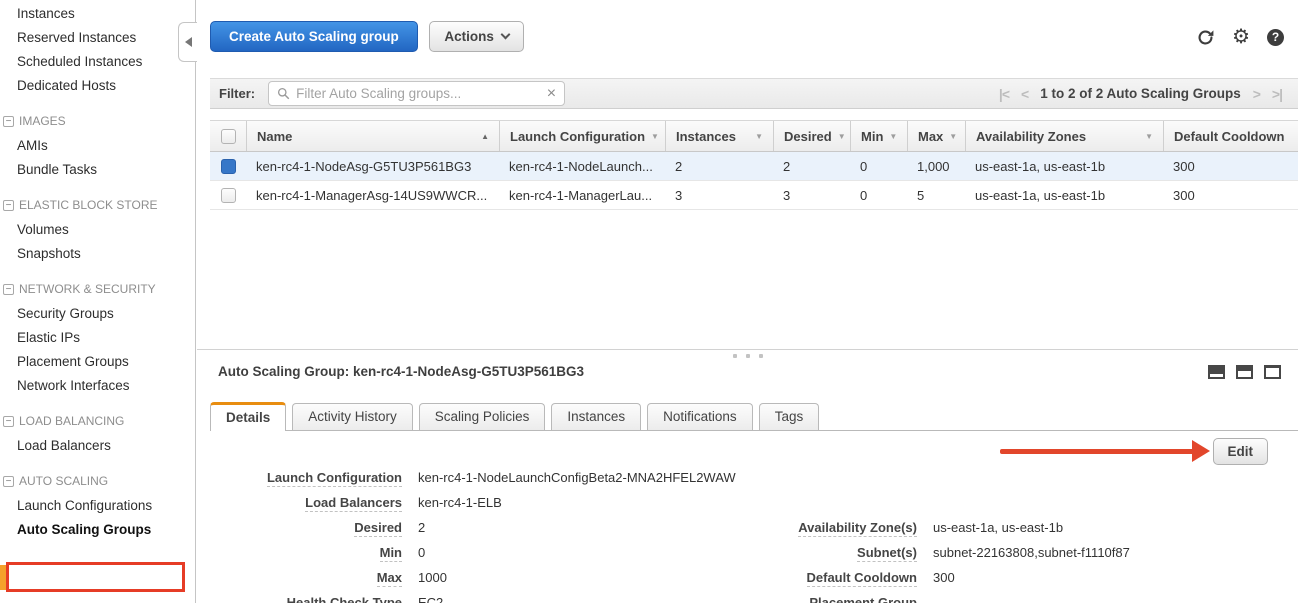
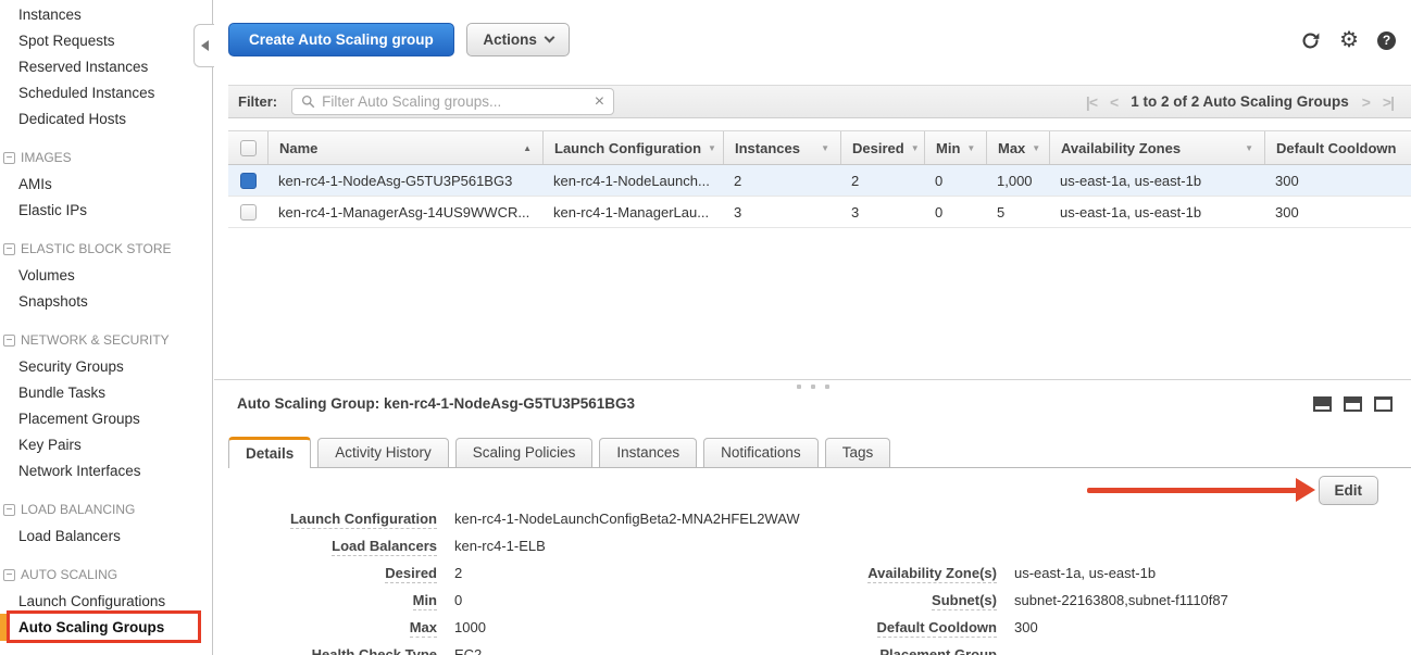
  Instances
+ Spot Requests
  Reserved Instances
  Scheduled Instances
  Dedicated Hosts
  −
  IMAGES
  AMIs
- Bundle Tasks
+ Elastic IPs
  −
  ELASTIC BLOCK STORE
  Volumes
  Snapshots
  −
  NETWORK & SECURITY
  Security Groups
- Elastic IPs
+ Bundle Tasks
  Placement Groups
+ Key Pairs
  Network Interfaces
  −
  LOAD BALANCING
  Load Balancers
  −
  AUTO SCALING
  Launch Configurations
  Auto Scaling Groups
  Create Auto Scaling group Actions
  ⚙
  ?
  Filter:
  Filter Auto Scaling groups...
  ×
  |<
  <
  1 to 2 of 2 Auto Scaling Groups
  >
  >|
  Name
  ▲
  Launch Configuration
  ▼
  Instances
  ▼
  Desired
  ▼
  Min
  ▼
  Max
  ▼
  Availability Zones
  ▼
  Default Cooldown
  ken-rc4-1-NodeAsg-G5TU3P561BG3
  ken-rc4-1-NodeLaunch...
  2
  2
  0
  1,000
  us-east-1a, us-east-1b
  300
  ken-rc4-1-ManagerAsg-14US9WWCR...
  ken-rc4-1-ManagerLau...
  3
  3
  0
  5
  us-east-1a, us-east-1b
  300
  Auto Scaling Group: ken-rc4-1-NodeAsg-G5TU3P561BG3
  Details
  Activity History
  Scaling Policies
  Instances
  Notifications
  Tags
  Edit
  Launch Configuration
  ken-rc4-1-NodeLaunchConfigBeta2-MNA2HFEL2WAW
  Load Balancers
  ken-rc4-1-ELB
  Desired
  2
  Min
  0
  Max
  1000
  Availability Zone(s)
  us-east-1a, us-east-1b
  Subnet(s)
  subnet-22163808,subnet-f1110f87
  Default Cooldown
  300
